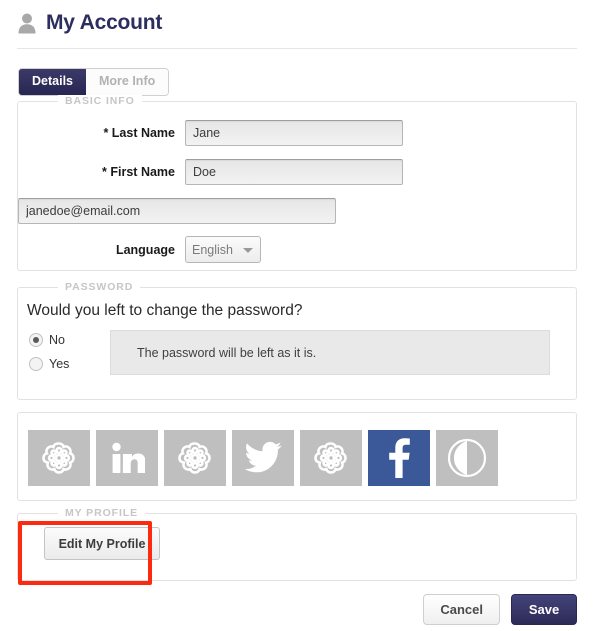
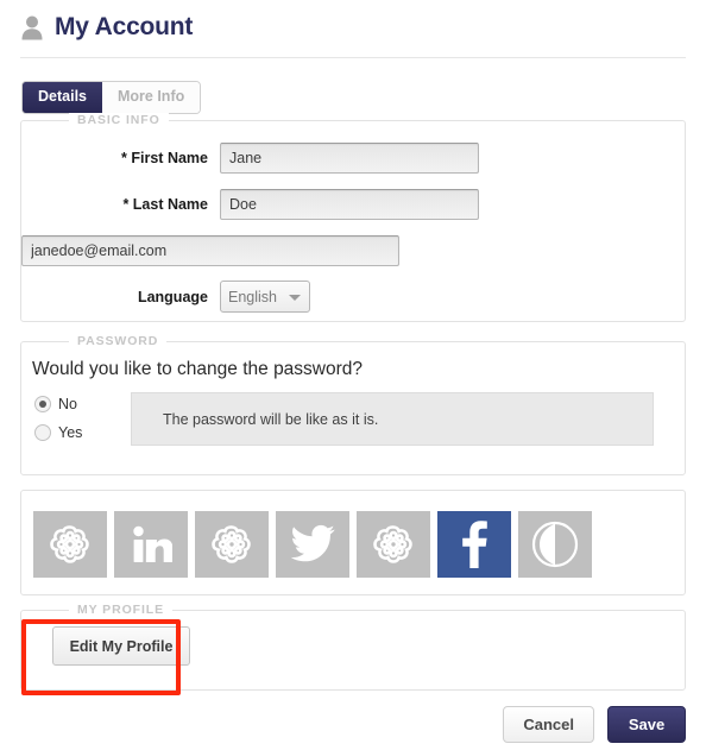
  My Account
  Details
  More Info
  BASIC INFO
- * Last Name
+ * First Name
  Jane
- * First Name
+ * Last Name
  Doe
  janedoe@email.com
  Language
  English
  PASSWORD
- Would you left to change the password?
+ Would you like to change the password?
  No
  Yes
- The password will be left as it is.
+ The password will be like as it is.
  MY PROFILE
  Edit My Profile
  Cancel
  Save
